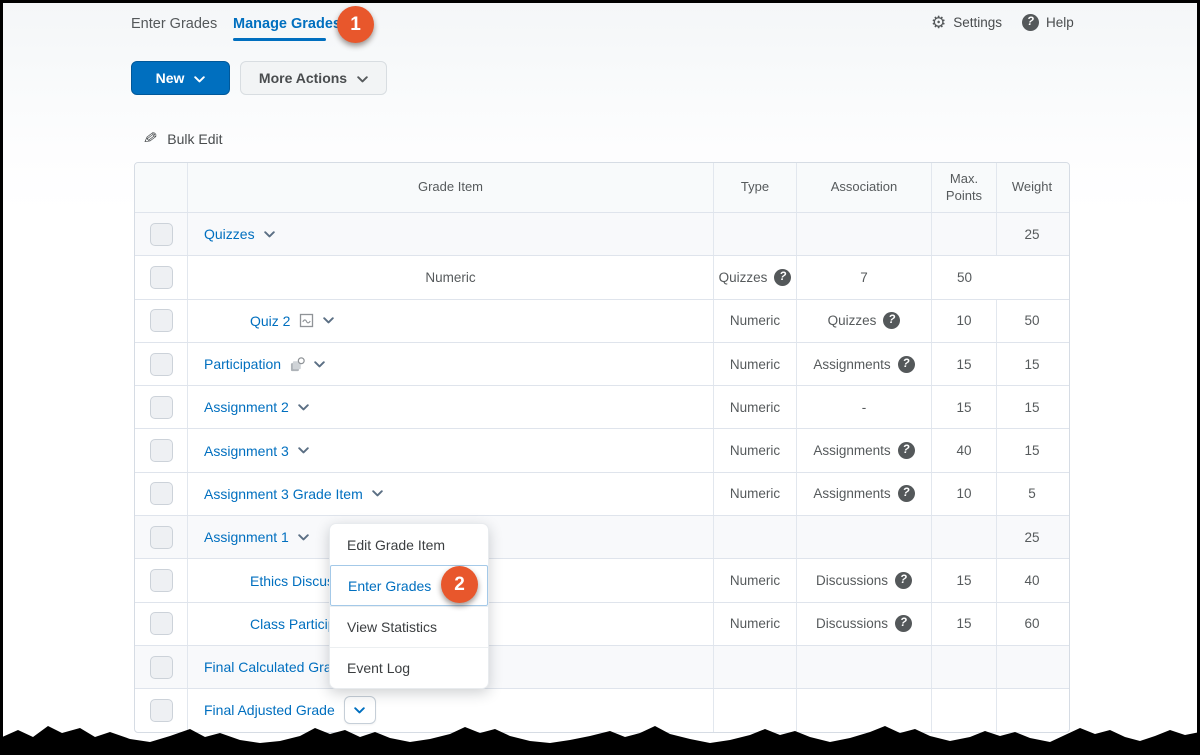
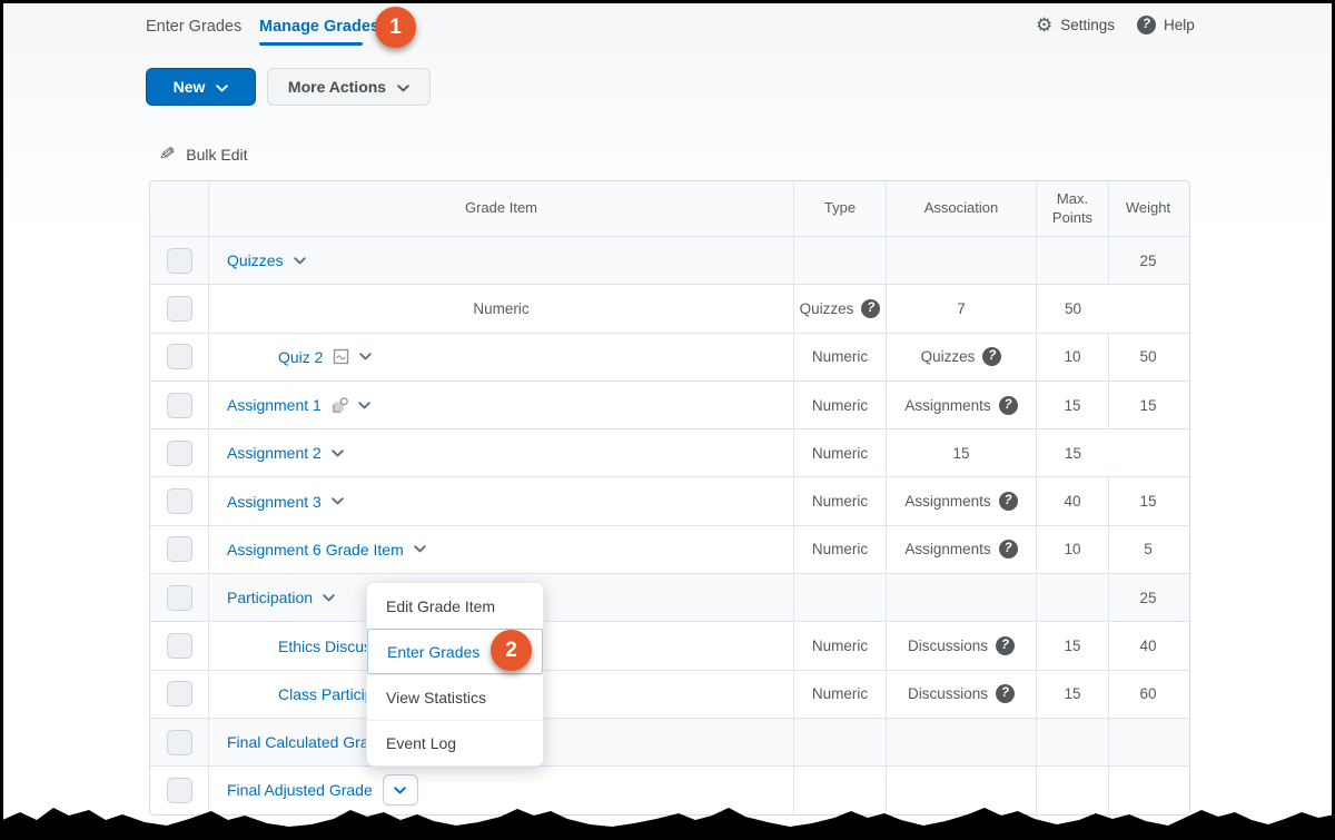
  Enter Grades
  Manage Grade
  ⚙
  Settings
  ?
  Help
  1
  2
  New
  More Actions
  Bulk Edit
  Grade Item
  Type
  Association
  Max. Points
  Weight
  Quizzes
  25
  Numeric
  Quizzes
  ?
  7
  50
  Quiz 2
  Numeric
  Quizzes
  ?
  10
  50
- Participation
+ Assignment 1
  Numeric
  Assignments
  ?
  15
  15
  Assignment 2
  Numeric
- -
  15
  15
  Assignment 3
  Numeric
  Assignments
  ?
  40
  15
- Assignment 3 Grade Item
+ Assignment 6 Grade Item
  Numeric
  Assignments
  ?
  10
  5
- Assignment 1
+ Participation
  25
  Numeric
  Discussions
  ?
  15
  40
  Numeric
  Discussions
  ?
  15
  60
  Final Calculated Gra
  Final Adjusted Grade
  Edit Grade Item
  Enter Grades
  View Statistics
  Event Log
